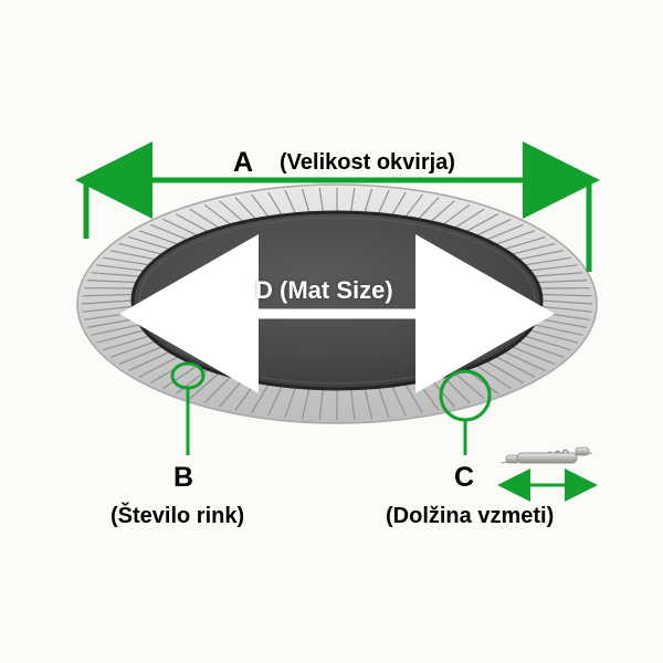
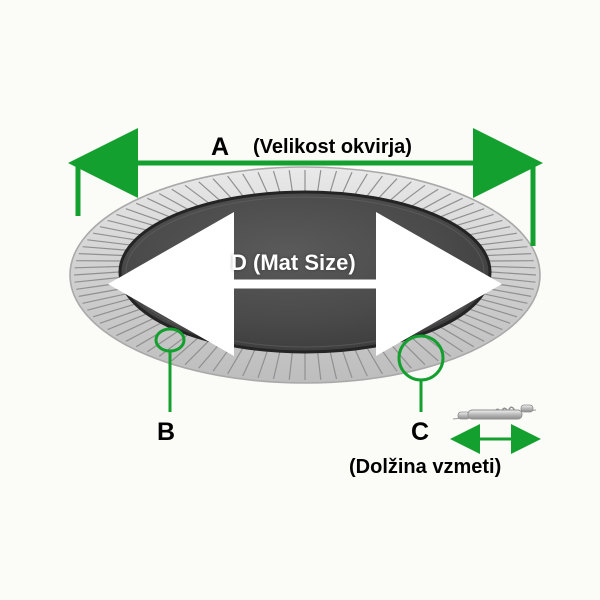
  A
  (Velikost okvirja)
  D (Mat Size)
  B
- (Število rink)
  C
  (Dolžina vzmeti)
